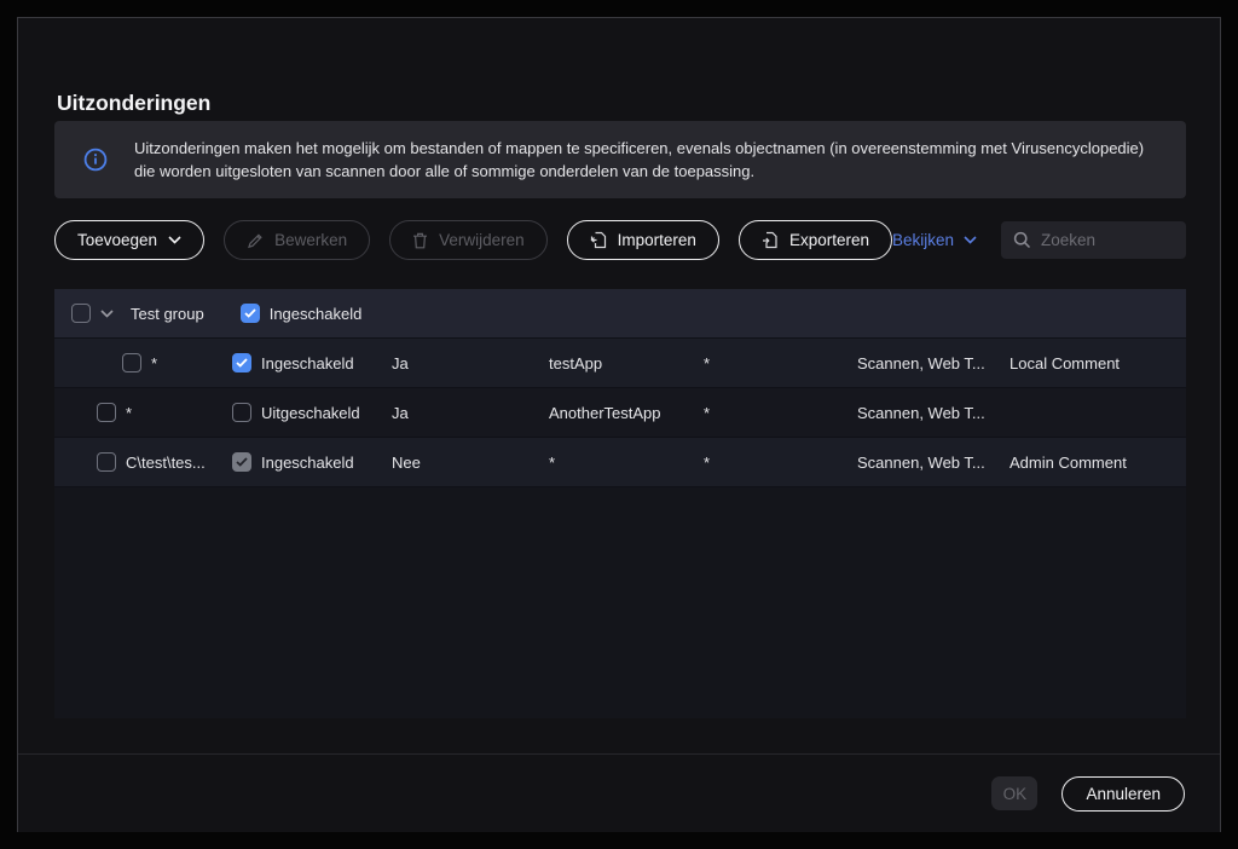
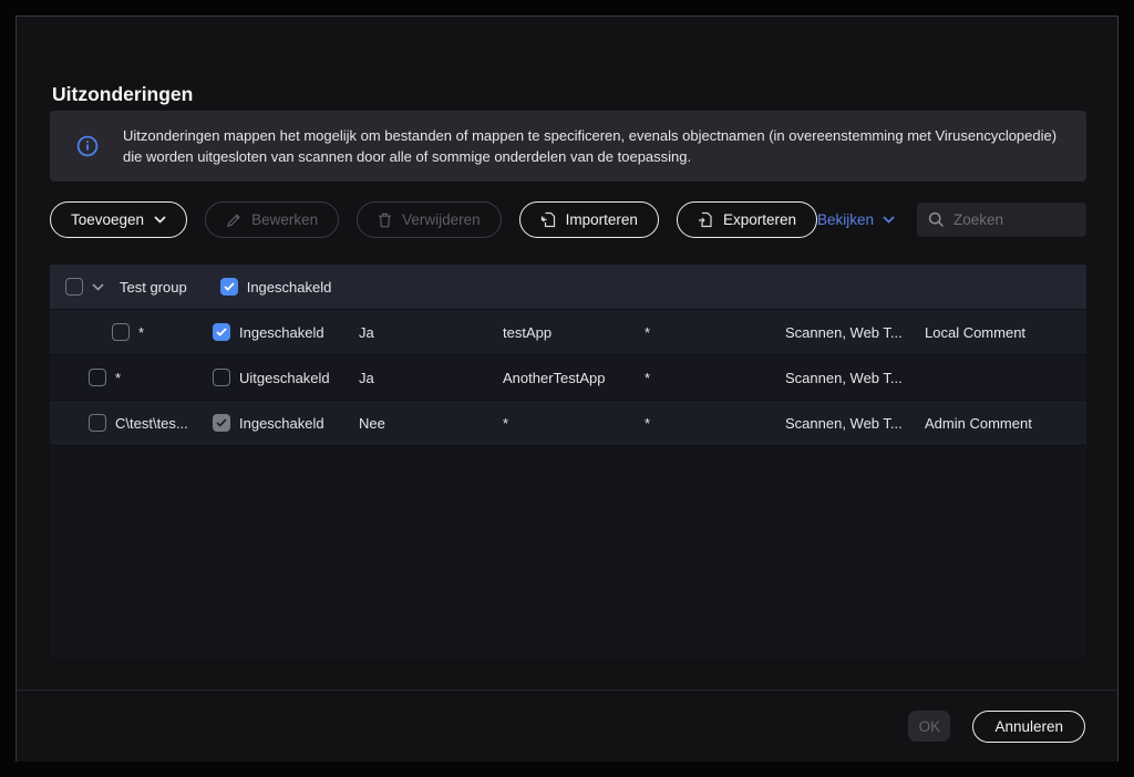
  Uitzonderingen
- Uitzonderingen maken het mogelijk om bestanden of mappen te specificeren, evenals objectnamen (in overeenstemming met Virusencyclopedie) die worden uitgesloten van scannen door alle of sommige onderdelen van de toepassing.
+ Uitzonderingen mappen het mogelijk om bestanden of mappen te specificeren, evenals objectnamen (in overeenstemming met Virusencyclopedie) die worden uitgesloten van scannen door alle of sommige onderdelen van de toepassing.
  Toevoegen
  Bewerken
  Verwijderen
  Importeren
  Exporteren
  Bekijken
  Zoeken
  Test group
  Ingeschakeld
  *
  Ingeschakeld
  Ja
  testApp
  *
  Scannen, Web T...
  Local Comment
  *
  Uitgeschakeld
  Ja
  AnotherTestApp
  *
  Scannen, Web T...
  C\test\tes...
  Ingeschakeld
  Nee
  *
  *
  Scannen, Web T...
  Admin Comment
  OK
  Annuleren
